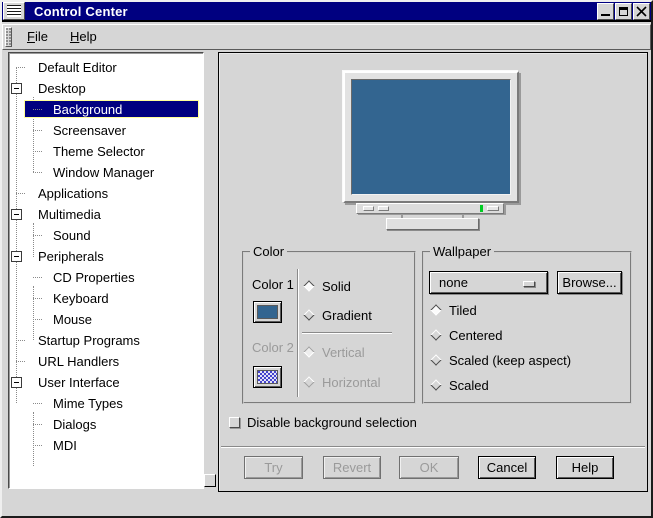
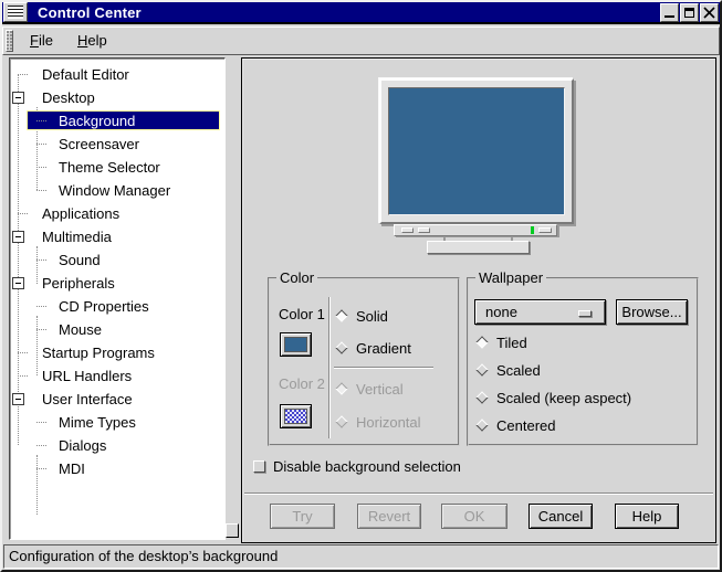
  Control Center
  File
  Help
  Default Editor
  Desktop
  Background
  Screensaver
  Theme Selector
  Window Manager
  Applications
  Multimedia
  Sound
  Peripherals
  CD Properties
- Keyboard
  Mouse
  Startup Programs
  URL Handlers
  User Interface
  Mime Types
  Dialogs
  MDI
  Color
  Color 1
  Color 2
  Solid
  Gradient
  Vertical
  Horizontal
  Wallpaper
  none
  Browse...
  Tiled
- Centered
+ Scaled
  Scaled (keep aspect)
- Scaled
+ Centered
  Disable background selection
  Try
  Revert
  OK
  Cancel
  Help
+ Configuration of the desktop’s background
